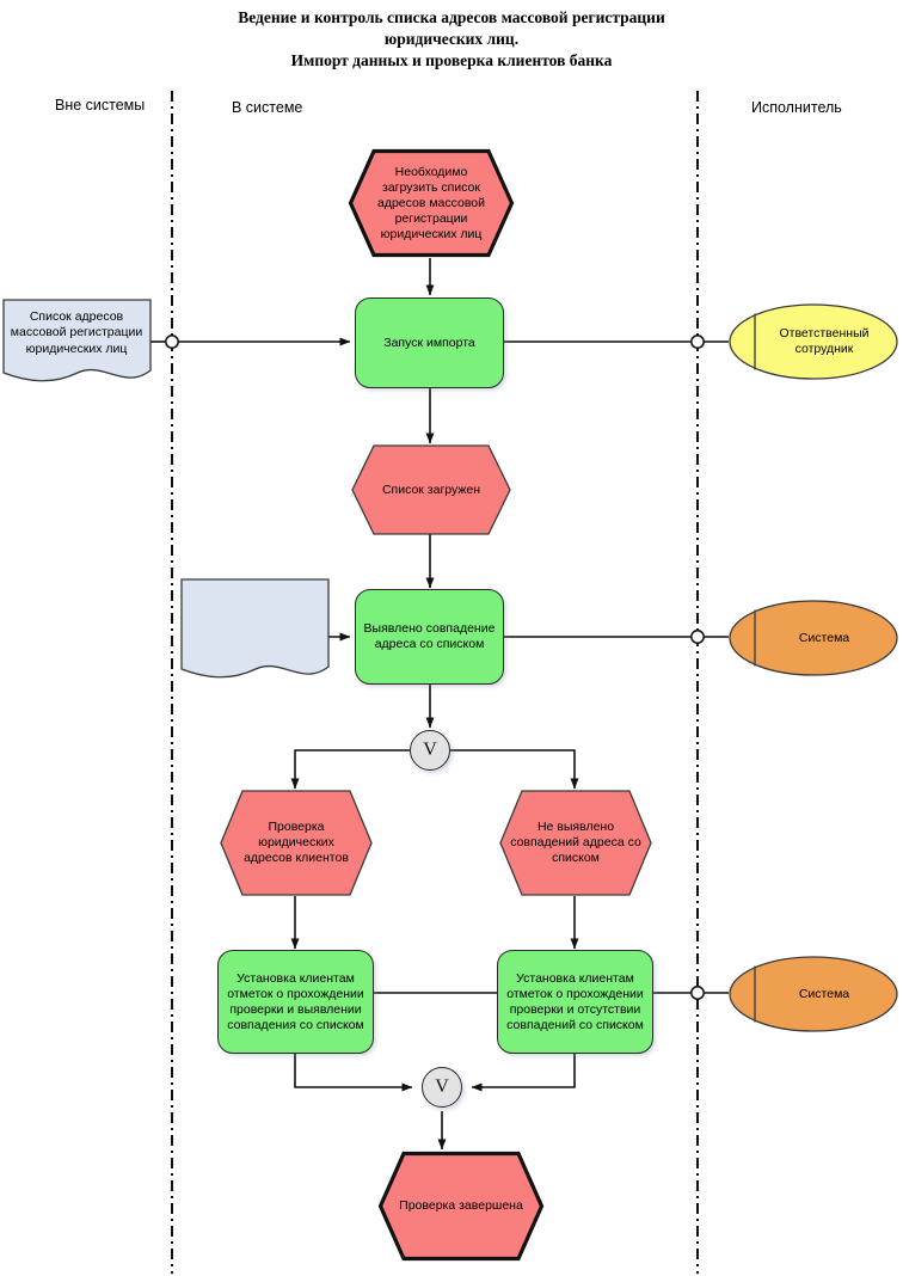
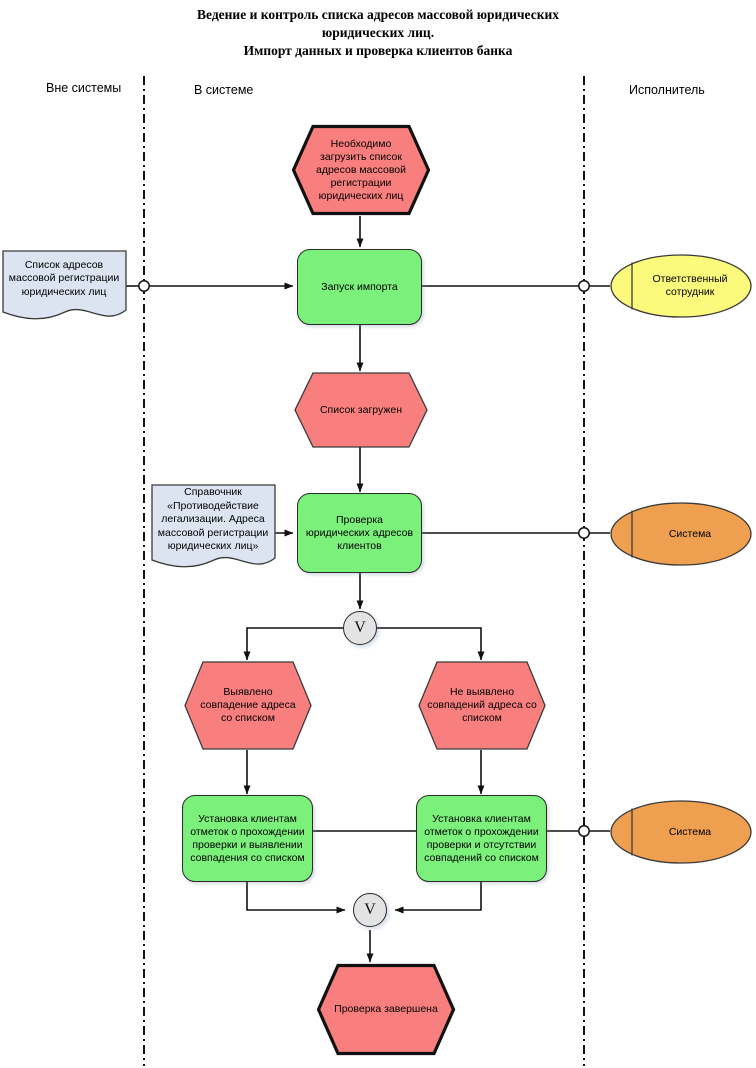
- Ведение и контроль списка адресов массовой регистрации
+ Ведение и контроль списка адресов массовой юридических
  юридических лиц.
  Импорт данных и проверка клиентов банка
  Вне системы
  В системе
  Исполнитель
  Необходимо загрузить список адресов массовой регистрации юридических лиц
  Список адресов массовой регистрации юридических лиц
  Запуск импорта
  Ответственный сотрудник
  Список загружен
+ Справочник «Противодействие легализации. Адреса массовой регистрации юридических лиц»
- Выявлено совпадение адреса со списком
+ Проверка юридических адресов клиентов
  Система
  V
- Проверка юридических адресов клиентов
+ Выявлено совпадение адреса со списком
  Не выявлено совпадений адреса со списком
  Установка клиентам отметок о прохождении проверки и выявлении совпадения со списком
  Установка клиентам отметок о прохождении проверки и отсутствии совпадений со списком
  Система
  V
  Проверка завершена
